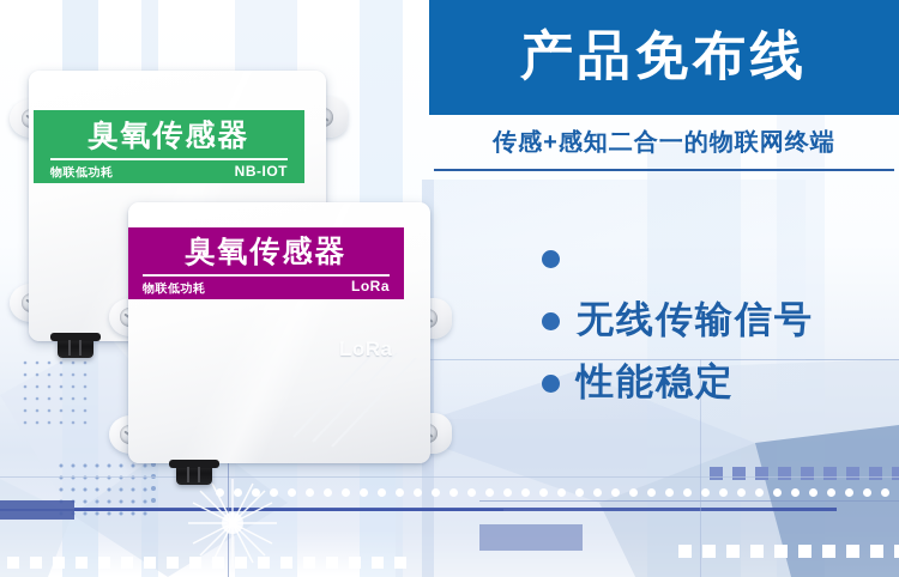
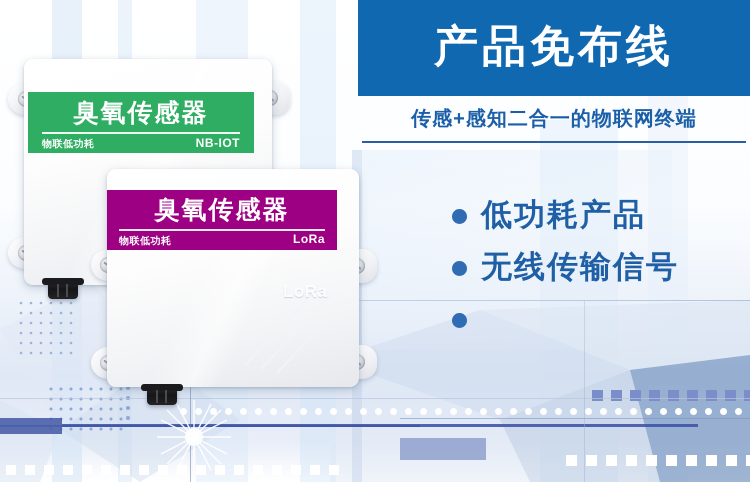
  产品免布线
  传感+感知二合一的物联网终端
+ 低功耗产品
  无线传输信号
- 性能稳定
  臭氧传感器
  物联低功耗
  NB-IOT
  臭氧传感器
  物联低功耗
  LoRa
  LoRa
